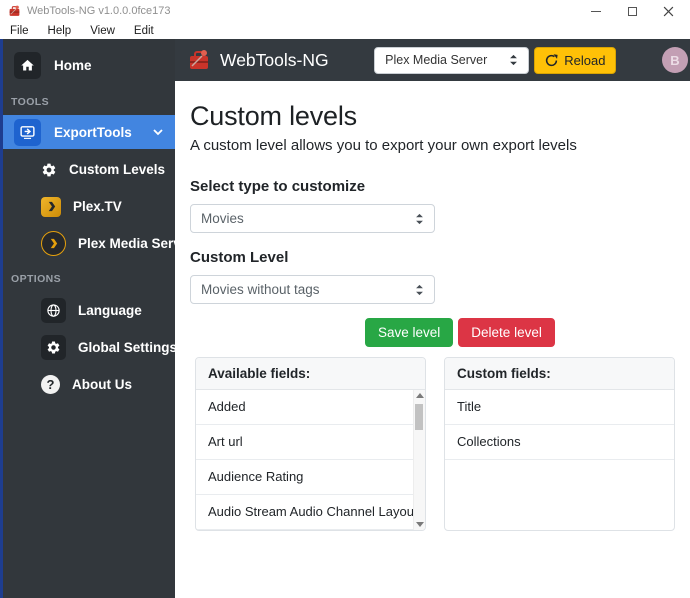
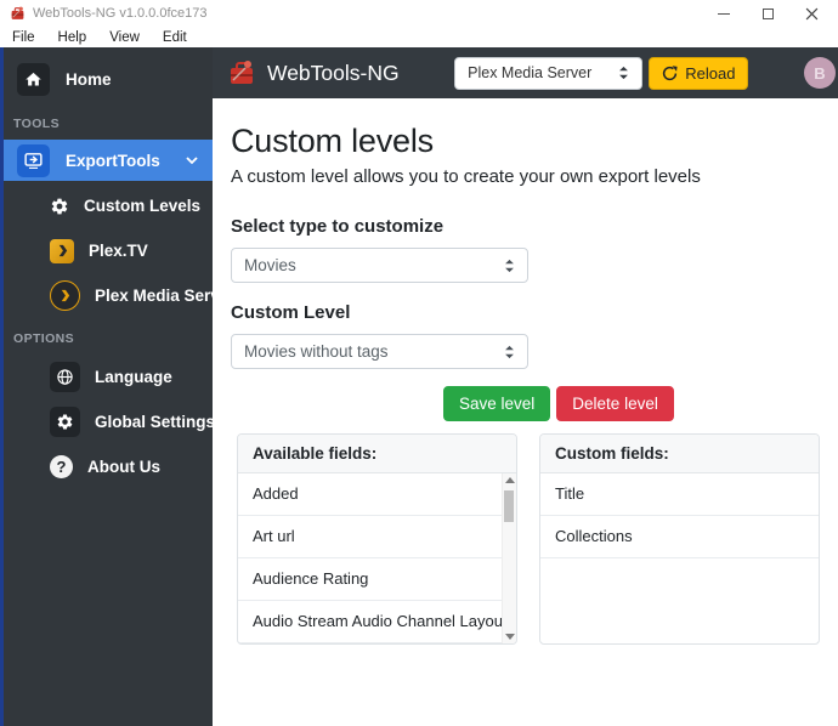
  WebTools-NG v1.0.0.0fce173
  File
  Help
  View
  Edit
  Home
  TOOLS
  ExportTools
  Custom Levels
  Plex.TV
  Plex Media Ser
  OPTIONS
  Language
  Global Settings
  ?
  About Us
  WebTools-NG
  Plex Media Server
  Reload
  B
  Custom levels
- A custom level allows you to export your own export levels
+ A custom level allows you to create your own export levels
  Select type to customize
  Movies
  Custom Level
  Movies without tags
  Save level
  Delete level
  Available fields:
  Added
  Art url
  Audience Rating
  Audio Stream Audio Channel Layou
  Custom fields:
  Title
  Collections
